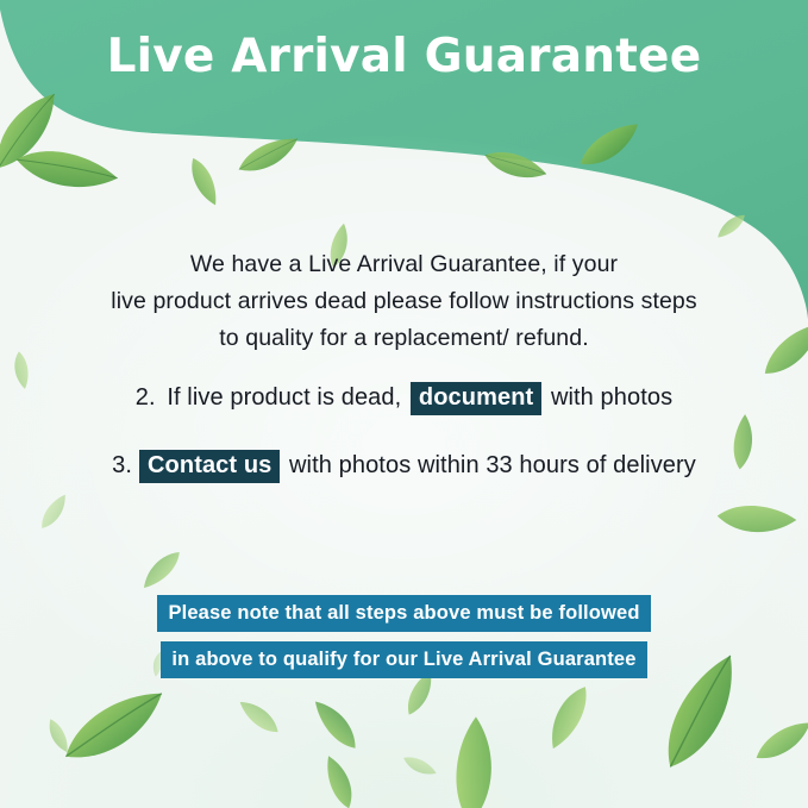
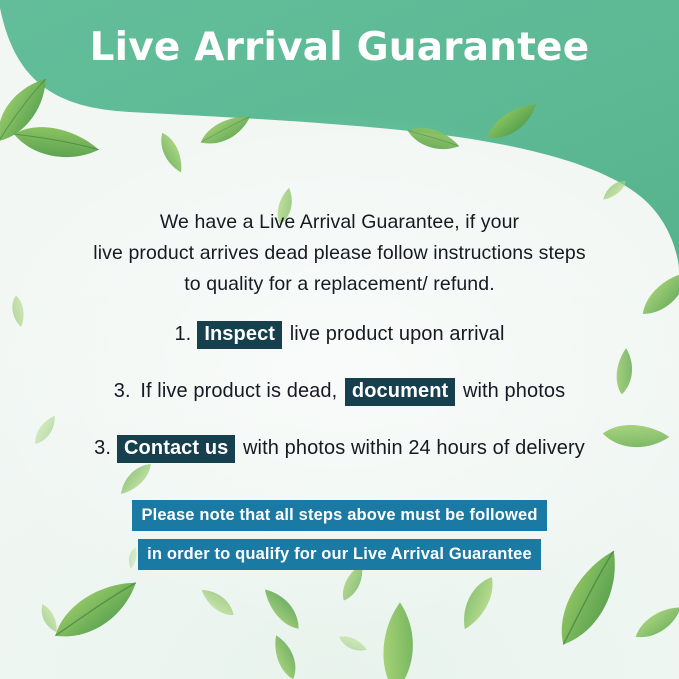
  Live Arrival Guarantee
  We have a Live Arrival Guarantee, if your
  live product arrives dead please follow instructions steps
  to quality for a replacement/ refund.
+ 1. Inspect live product upon arrival
- 2. If live product is dead, document with photos
+ 3. If live product is dead, document with photos
- 3. Contact us with photos within 33 hours of delivery
+ 3. Contact us with photos within 24 hours of delivery
  Please note that all steps above must be followed
- in above to qualify for our Live Arrival Guarantee
+ in order to qualify for our Live Arrival Guarantee
